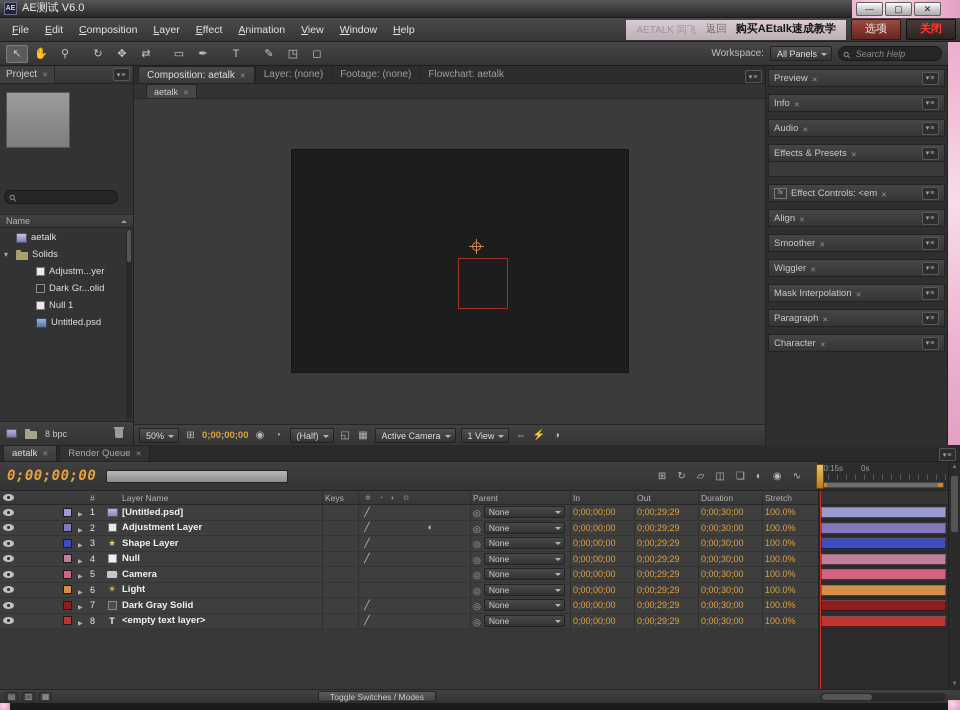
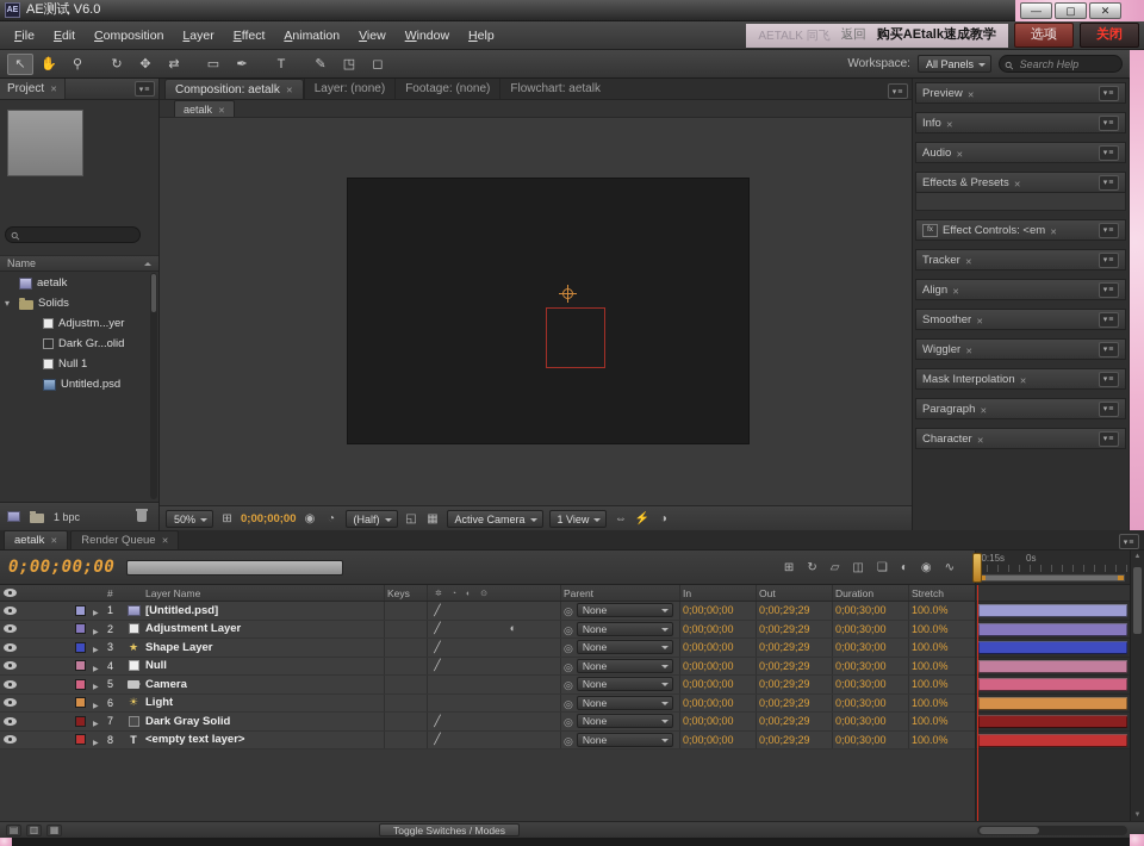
  AE测试 V6.0
  —
  ▢
  ✕
  File
  Edit
  Composition
  Layer
  Effect
  Animation
  View
  Window
  Help
  AETALK 同飞
  返回
  购买AEtalk速成教学
  选项
  关闭
  ↖
  ✋
  ⚲
  ↻
  ✥
  ⇄
  ▭
  ✒
  T
  ✎
  ◳
  ◻
  Workspace:
  All Panels
  Search Help
  Project
  Name
  aetalk
  Solids
  Adjustm...yer
  Dark Gr...olid
  Null 1
  Untitled.psd
- 8 bpc
+ 1 bpc
  Composition: aetalk
  Layer: (none)
  Footage: (none)
  Flowchart: aetalk
  aetalk
  50%
  ⊞
  0;00;00;00
  ◉
  ◔
  (Half)
  ◱
  ▦
  Active Camera
  1 View
  ⇔
  ⚡
  ◑
  Preview
  Info
  Audio
  Effects & Presets
  Effect Controls: <em
+ Tracker
  Align
  Smoother
  Wiggler
  Mask Interpolation
  Paragraph
  Character
  aetalk
  Render Queue
  0;00;00;00
  ⊞
  ↻
  ▱
  ◫
  ❏
  ◐
  ◉
  ∿
  0s
  0:15s
  #
  Layer Name
  Keys
  Parent
  In
  Out
  Duration
  Stretch
  1
  [Untitled.psd]
  None
  0;00;00;00
  0;00;29;29
  0;00;30;00
  100.0%
  2
  Adjustment Layer
  None
  0;00;00;00
  0;00;29;29
  0;00;30;00
  100.0%
  3
  Shape Layer
  None
  0;00;00;00
  0;00;29;29
  0;00;30;00
  100.0%
  4
  Null
  None
  0;00;00;00
  0;00;29;29
  0;00;30;00
  100.0%
  5
  Camera
  None
  0;00;00;00
  0;00;29;29
  0;00;30;00
  100.0%
  6
  Light
  None
  0;00;00;00
  0;00;29;29
  0;00;30;00
  100.0%
  7
  Dark Gray Solid
  None
  0;00;00;00
  0;00;29;29
  0;00;30;00
  100.0%
  8
  <empty text layer>
  None
  0;00;00;00
  0;00;29;29
  0;00;30;00
  100.0%
  ▤
  ▥
  ▦
  Toggle Switches / Modes
